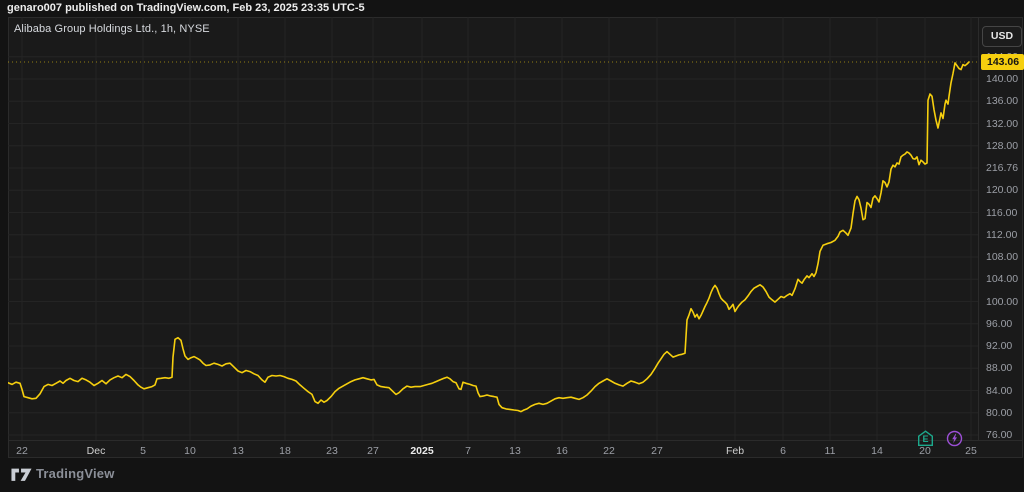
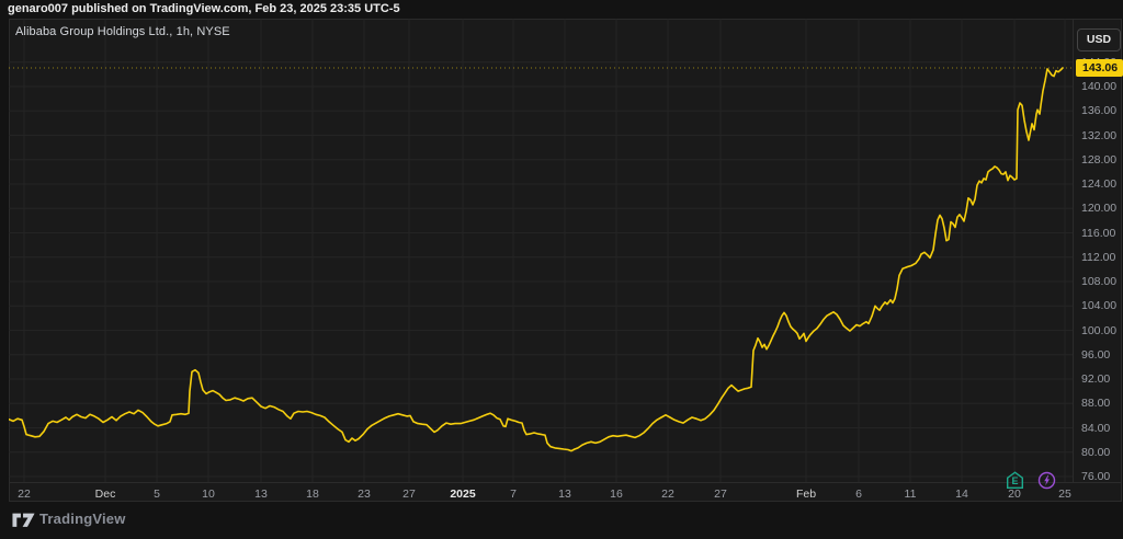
  genaro007 published on TradingView.com, Feb 23, 2025 23:35 UTC-5
  Alibaba Group Holdings Ltd., 1h, NYSE
  76.00
  80.00
  84.00
  88.00
  92.00
  96.00
  100.00
  104.00
  108.00
  112.00
  116.00
  120.00
- 216.76
+ 124.00
  128.00
  132.00
  136.00
  140.00
  USD
  143.06
  22
  Dec
  5
  10
  13
  18
  23
  27
  2025
  7
  13
  16
  22
  27
  Feb
  6
  11
  14
  20
  25
  E
  TradingView
